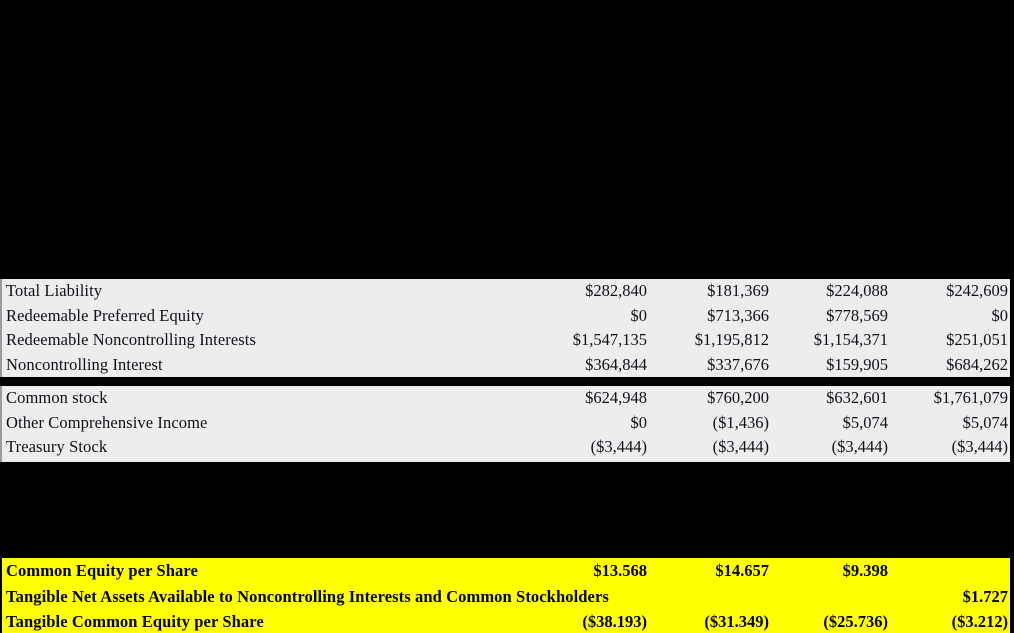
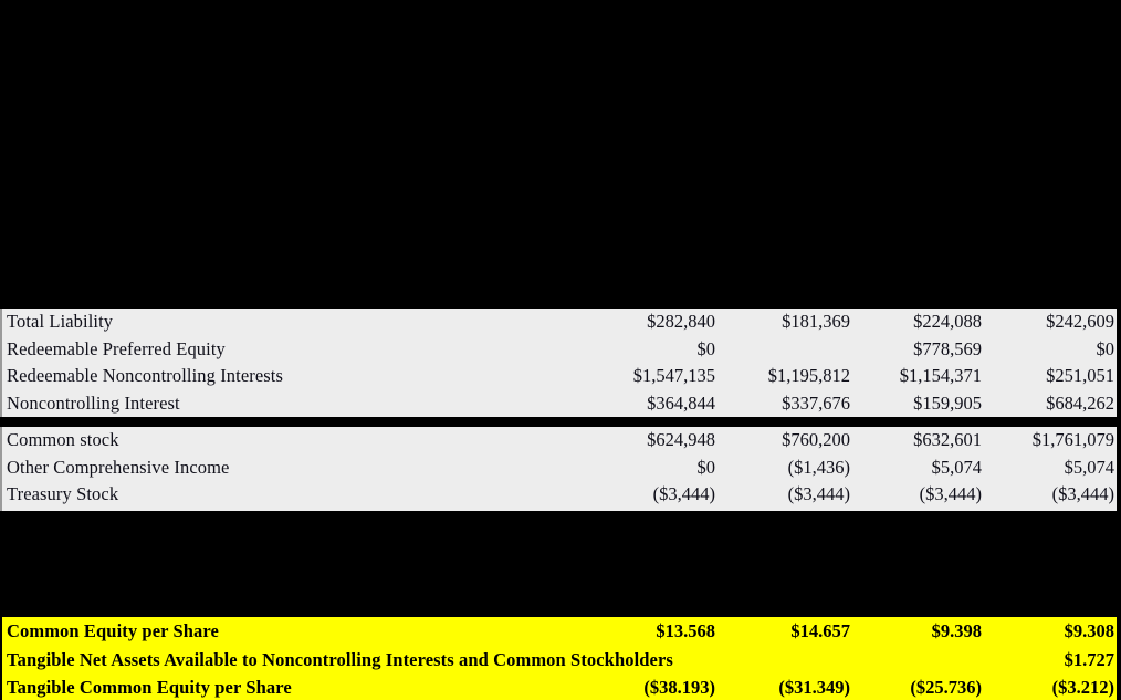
  Total Liability
  $282,840
  $181,369
  $224,088
  $242,609
  Redeemable Preferred Equity
  $0
- $713,366
  $778,569
  $0
  Redeemable Noncontrolling Interests
  $1,547,135
  $1,195,812
  $1,154,371
  $251,051
  Noncontrolling Interest
  $364,844
  $337,676
  $159,905
  $684,262
  Common stock
  $624,948
  $760,200
  $632,601
  $1,761,079
  Other Comprehensive Income
  $0
  ($1,436)
  $5,074
  $5,074
  Treasury Stock
  ($3,444)
  ($3,444)
  ($3,444)
  ($3,444)
  Common Equity per Share
  $13.568
  $14.657
  $9.398
+ $9.308
  Tangible Net Assets Available to Noncontrolling Interests and Common Stockholders
  $1.727
  Tangible Common Equity per Share
  ($38.193)
  ($31.349)
  ($25.736)
  ($3.212)
